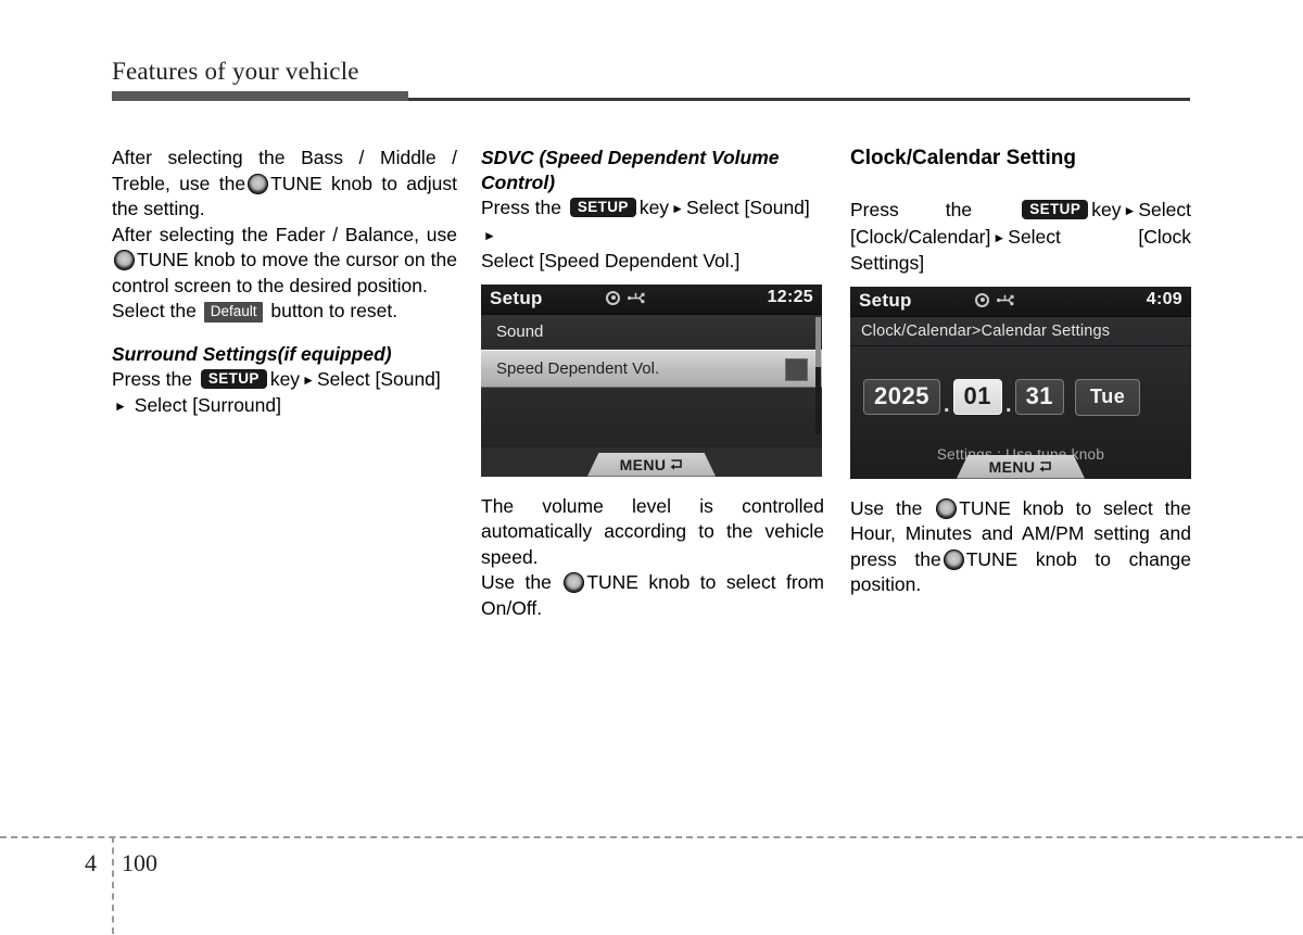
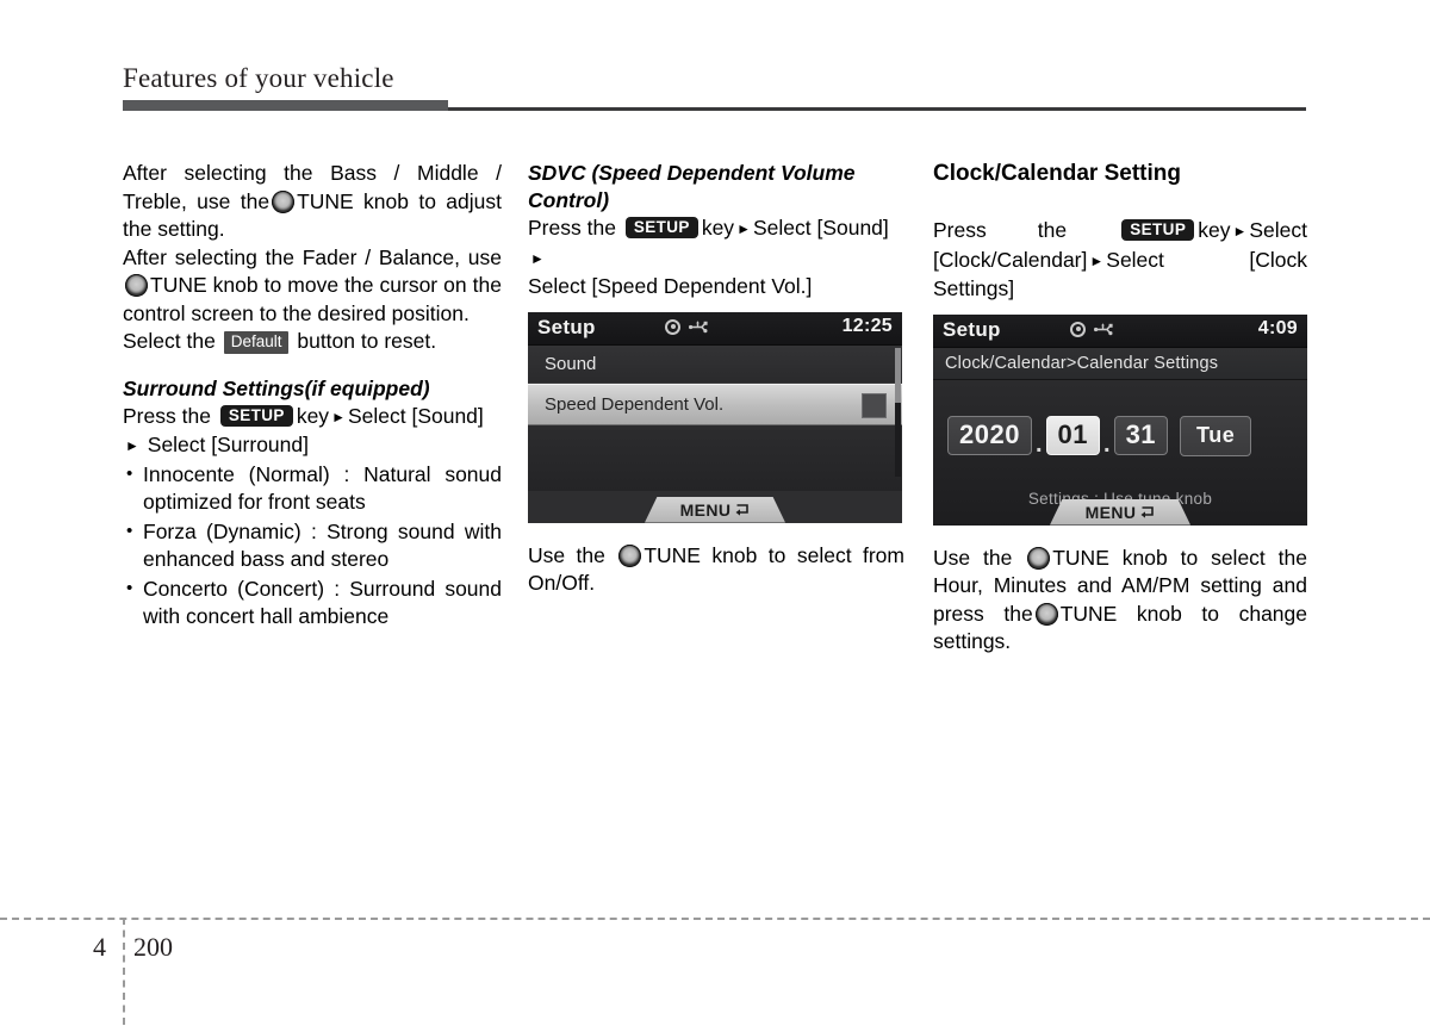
  Features of your vehicle
  After selecting the Bass / Middle / Treble, use the TUNE knob to adjust the setting.
  After selecting the Fader / Balance, use TUNE knob to move the cursor on the control screen to the desired position.
  Select the Default button to reset.
  Surround Settings(if equipped)
  Press the SETUP key ► Select [Sound]
  ► Select [Surround]
+ Innocente (Normal) : Natural sonud optimized for front seats
+ Forza (Dynamic) : Strong sound with enhanced bass and stereo
+ Concerto (Concert) : Surround sound with concert hall ambience
  SDVC (Speed Dependent Volume Control)
  Press the SETUP key ► Select [Sound] ►
  Select [Speed Dependent Vol.]
  Setup
  12:25
  Sound
  Speed Dependent Vol.
  MENU
- The volume level is controlled automatically according to the vehicle speed.
  Use the TUNE knob to select from On/Off.
  Clock/Calendar Setting
  Press the SETUP key ► Select [Clock/Calendar] ► Select [Clock Settings]
  Setup
  4:09
  Clock/Calendar>Calendar Settings
- 2025
+ 2020
  .
  01
  .
  31
  Tue
  Settings : Use tune knob
  MENU
- Use the TUNE knob to select the Hour, Minutes and AM/PM setting and press the TUNE knob to change position.
+ Use the TUNE knob to select the Hour, Minutes and AM/PM setting and press the TUNE knob to change settings.
  4
- 100
+ 200
